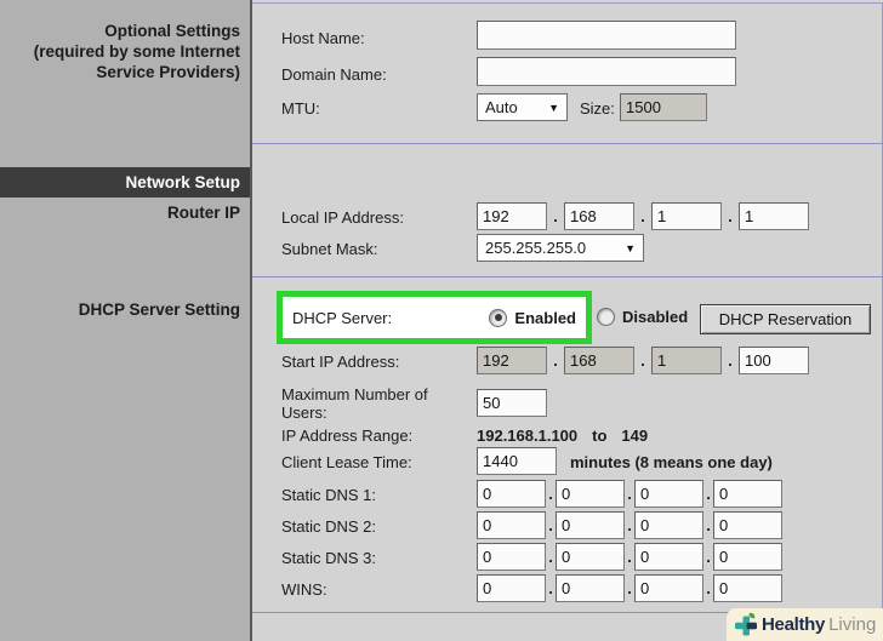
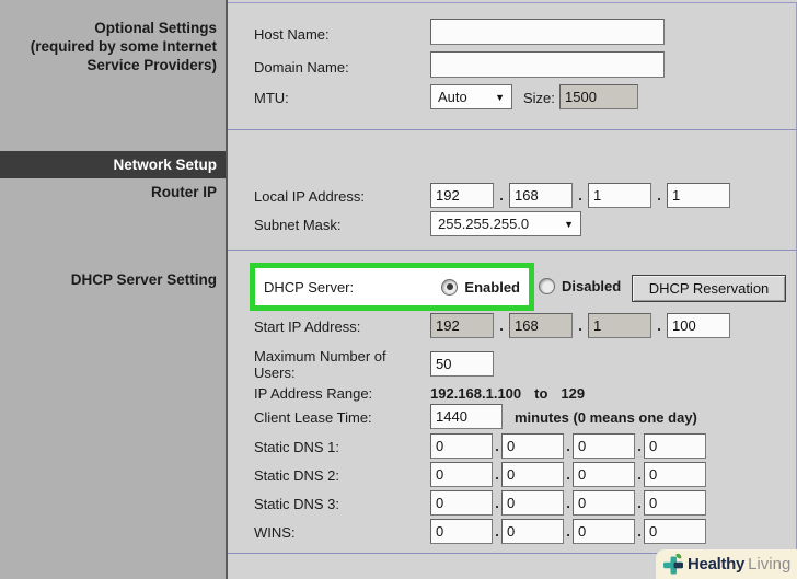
  Optional Settings
  (required by some Internet
  Service Providers)
  Network Setup
  Router IP
  DHCP Server Setting
  Host Name:
  Domain Name:
  MTU:
  Auto
  ▼
  Size:
  1500
  Local IP Address:
  192
  168
  1
  1
  Subnet Mask:
  255.255.255.0
  ▼
  DHCP Server:
  Enabled
  Disabled
  DHCP Reservation
  Start IP Address:
  192
  168
  1
  100
  Maximum Number of Users:
  50
  IP Address Range:
- 192.168.1.100 to 149
+ 192.168.1.100 to 129
  Client Lease Time:
  1440
- minutes (8 means one day)
+ minutes (0 means one day)
  Static DNS 1:
  0
  0
  0
  0
  Static DNS 2:
  0
  0
  0
  0
  Static DNS 3:
  0
  0
  0
  0
  WINS:
  0
  0
  0
  0
  Healthy
  Living
